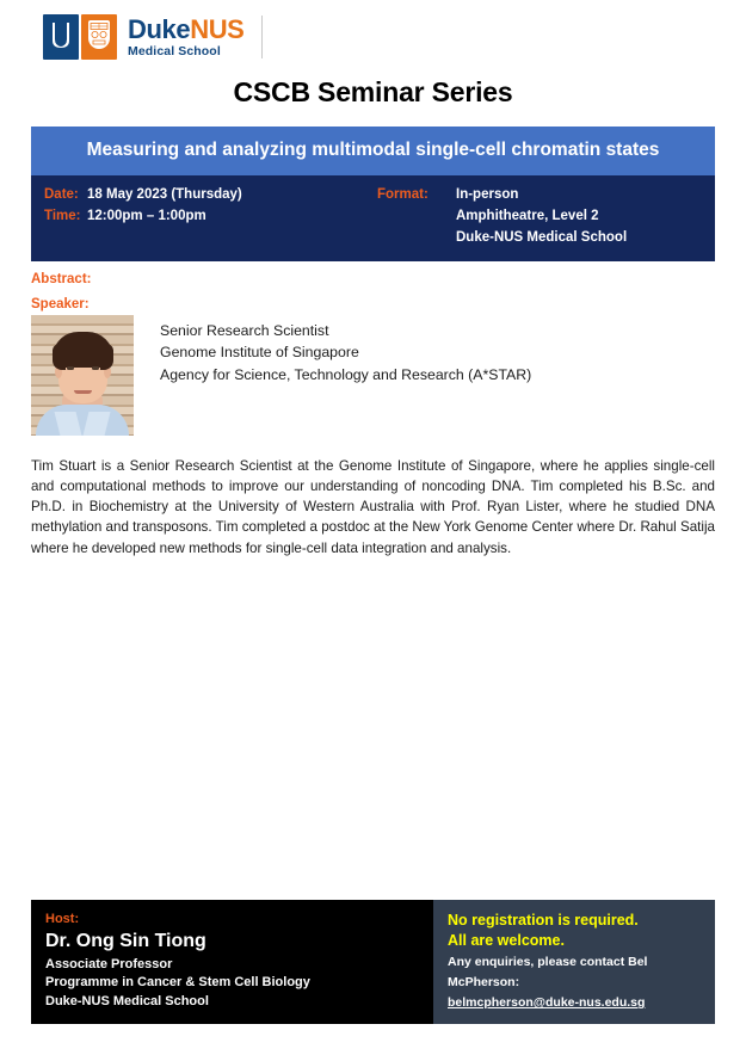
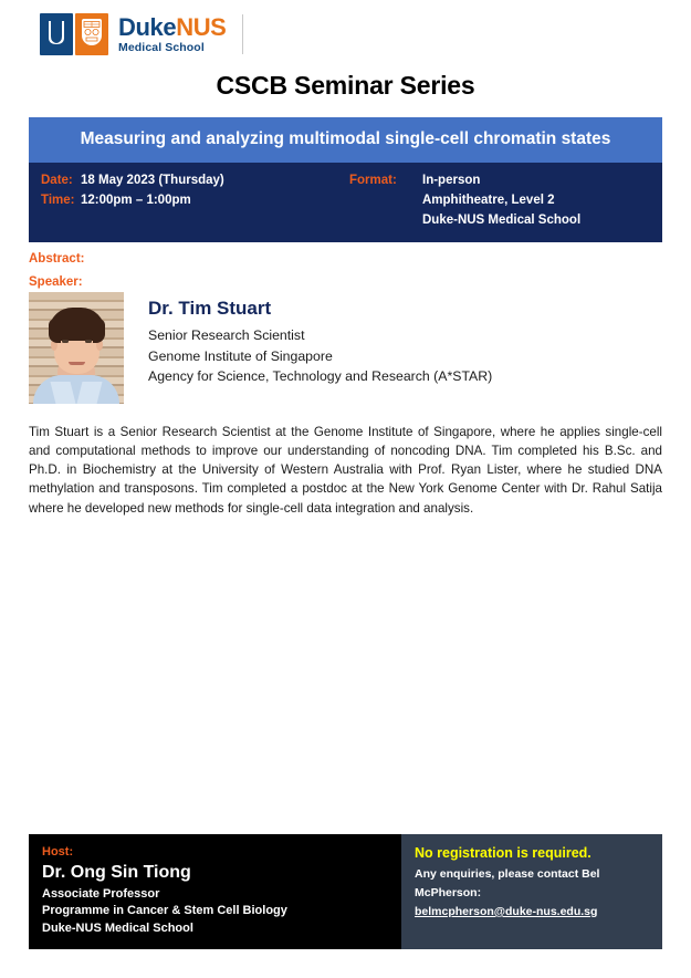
  DukeNUS
  Medical School
  CSCB Seminar Series
  Measuring and analyzing multimodal single-cell chromatin states
  Date:
  18 May 2023 (Thursday)
  Time:
  12:00pm – 1:00pm
  Format:
  In-person
  Amphitheatre, Level 2
  Duke-NUS Medical School
  Abstract:
  Speaker:
+ Dr. Tim Stuart
  Senior Research Scientist
  Genome Institute of Singapore
  Agency for Science, Technology and Research (A*STAR)
- Tim Stuart is a Senior Research Scientist at the Genome Institute of Singapore, where he applies single-cell and computational methods to improve our understanding of noncoding DNA. Tim completed his B.Sc. and Ph.D. in Biochemistry at the University of Western Australia with Prof. Ryan Lister, where he studied DNA methylation and transposons. Tim completed a postdoc at the New York Genome Center where Dr. Rahul Satija where he developed new methods for single-cell data integration and analysis.
+ Tim Stuart is a Senior Research Scientist at the Genome Institute of Singapore, where he applies single-cell and computational methods to improve our understanding of noncoding DNA. Tim completed his B.Sc. and Ph.D. in Biochemistry at the University of Western Australia with Prof. Ryan Lister, where he studied DNA methylation and transposons. Tim completed a postdoc at the New York Genome Center with Dr. Rahul Satija where he developed new methods for single-cell data integration and analysis.
  Host:
  Dr. Ong Sin Tiong
  Associate Professor
  Programme in Cancer & Stem Cell Biology
  Duke-NUS Medical School
  No registration is required.
- All are welcome.
  Any enquiries, please contact Bel
  McPherson:
  belmcpherson@duke-nus.edu.sg
